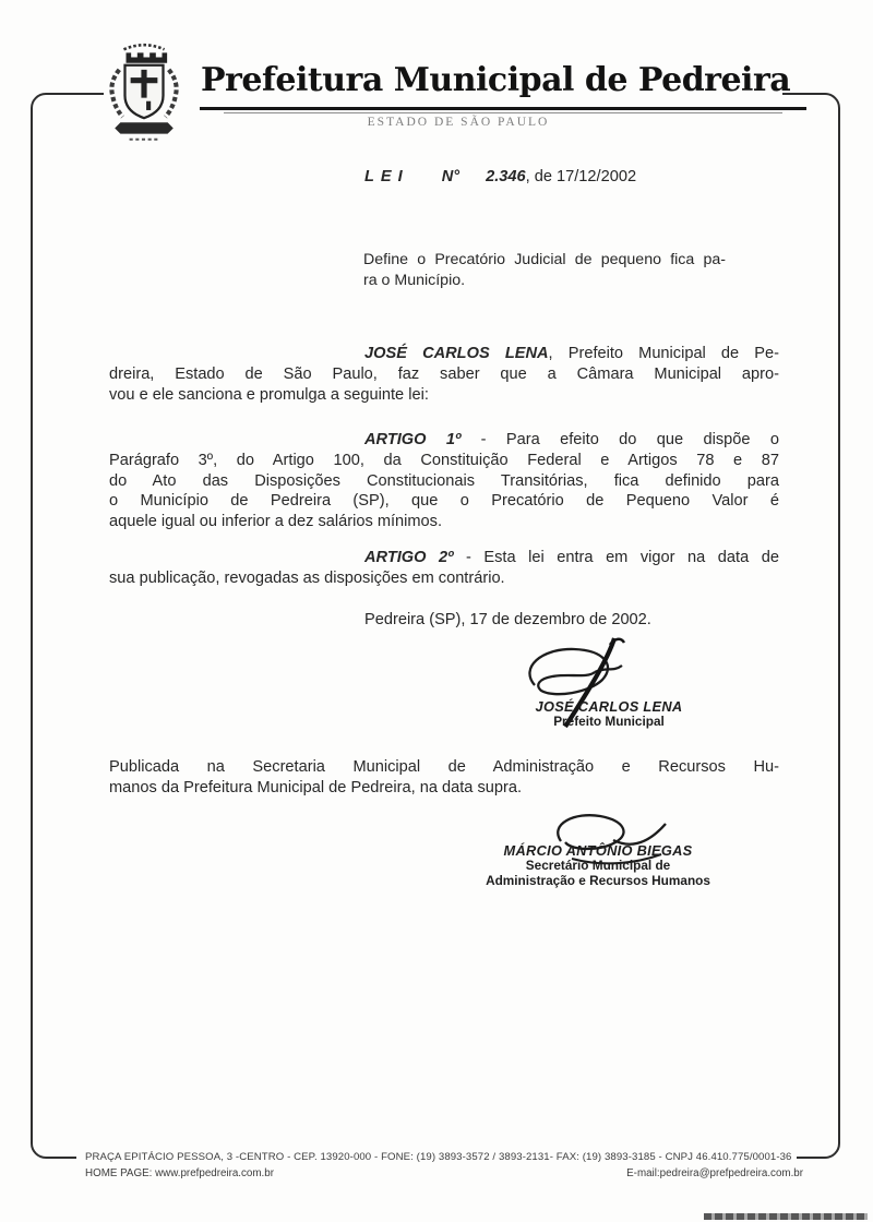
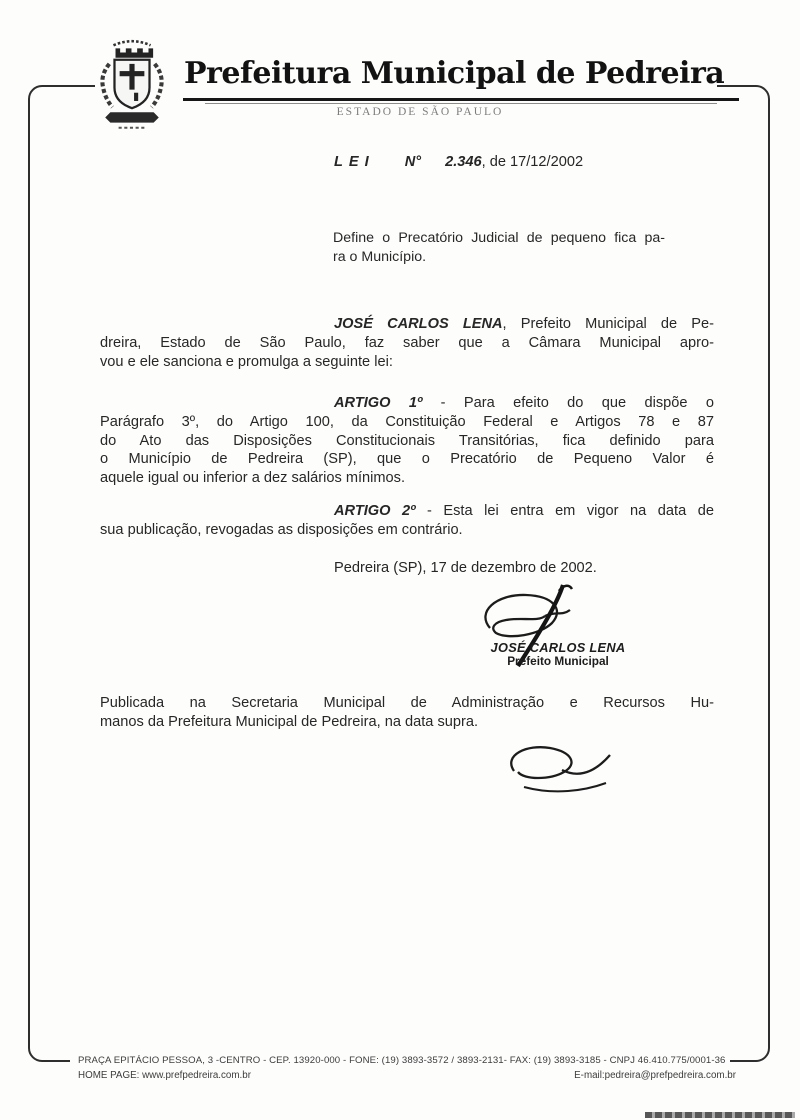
  Prefeitura Municipal de Pedreira
  ESTADO DE SÃO PAULO
  LEI N° 2.346, de 17/12/2002
  Define o Precatório Judicial de pequeno fica pa-
  ra o Município.
  JOSÉ CARLOS LENA, Prefeito Municipal de Pe-
  dreira, Estado de São Paulo, faz saber que a Câmara Municipal apro-
  vou e ele sanciona e promulga a seguinte lei:
  ARTIGO 1º - Para efeito do que dispõe o
  Parágrafo 3º, do Artigo 100, da Constituição Federal e Artigos 78 e 87
  do Ato das Disposições Constitucionais Transitórias, fica definido para
  o Município de Pedreira (SP), que o Precatório de Pequeno Valor é
  aquele igual ou inferior a dez salários mínimos.
  ARTIGO 2º - Esta lei entra em vigor na data de
  sua publicação, revogadas as disposições em contrário.
  Pedreira (SP), 17 de dezembro de 2002.
  JOSÉ CARLOS LENA
  Prefeito Municipal
  Publicada na Secretaria Municipal de Administração e Recursos Hu-
  manos da Prefeitura Municipal de Pedreira, na data supra.
- MÁRCIO ANTÔNIO BIEGAS
- Secretário Municipal de
- Administração e Recursos Humanos
  PRAÇA EPITÁCIO PESSOA, 3 -CENTRO - CEP. 13920-000 - FONE: (19) 3893-3572 / 3893-2131- FAX: (19) 3893-3185 - CNPJ 46.410.775/0001-36
  HOME PAGE: www.prefpedreira.com.br
  E-mail:pedreira@prefpedreira.com.br
